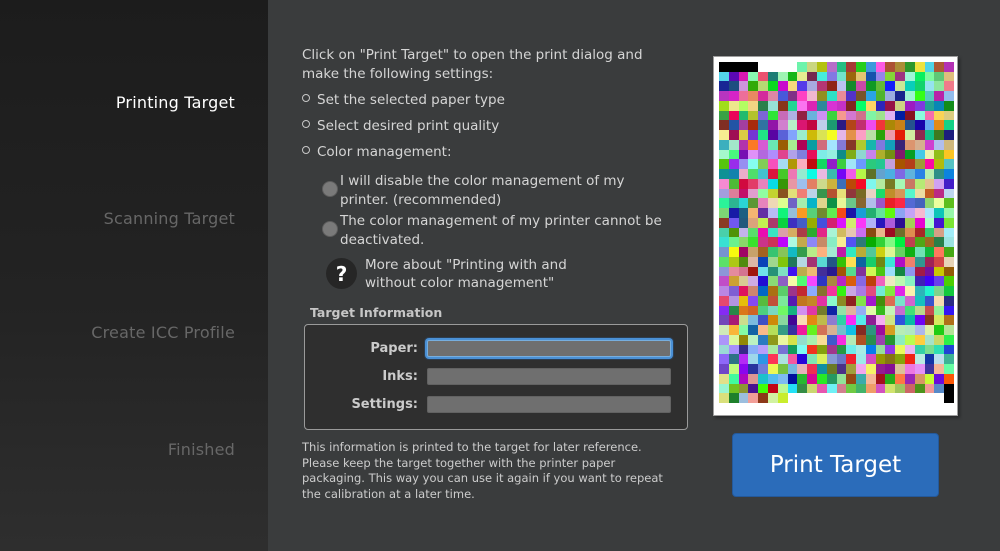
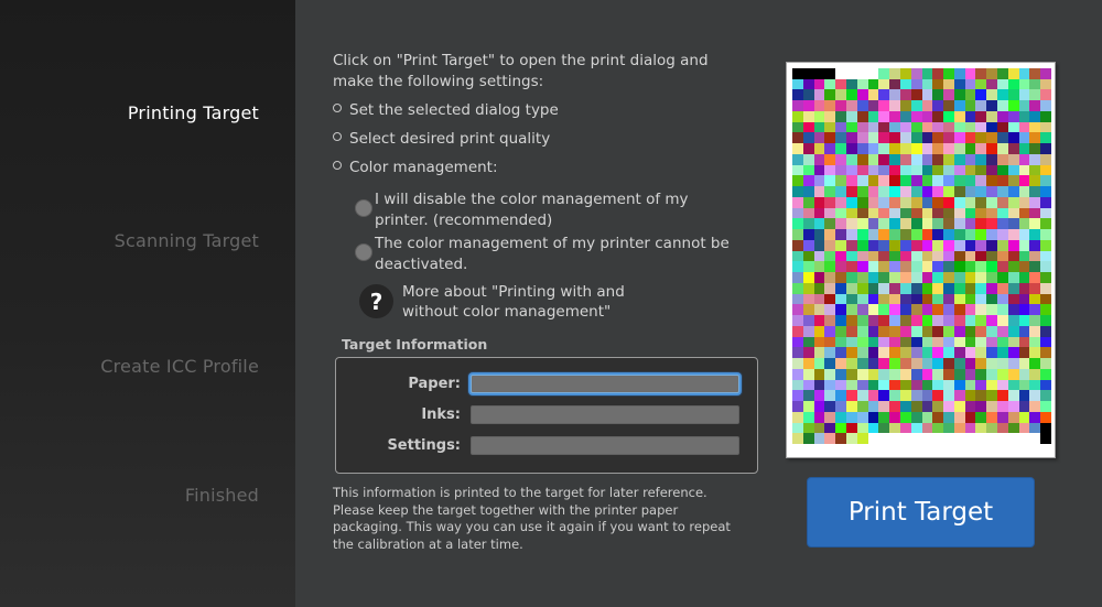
  Printing Target
  Scanning Target
  Create ICC Profile
  Finished
  Click on "Print Target" to open the print dialog and
  make the following settings:
- Set the selected paper type
+ Set the selected dialog type
  Select desired print quality
  Color management:
  I will disable the color management of my
  printer. (recommended)
  The color management of my printer cannot be
  deactivated.
  ?
  More about "Printing with and
  without color management"
  Target Information
  Paper:
  Inks:
  Settings:
  This information is printed to the target for later reference.
  Please keep the target together with the printer paper
  packaging. This way you can use it again if you want to repeat
  the calibration at a later time.
  Print Target
